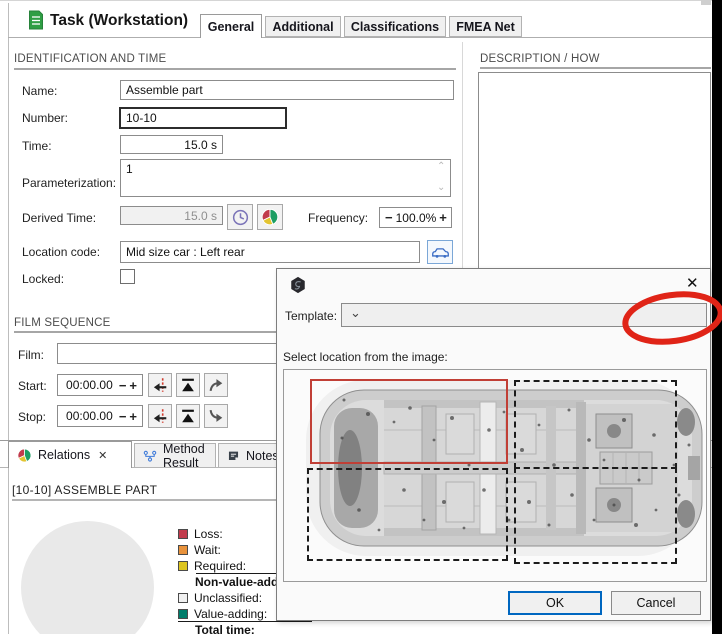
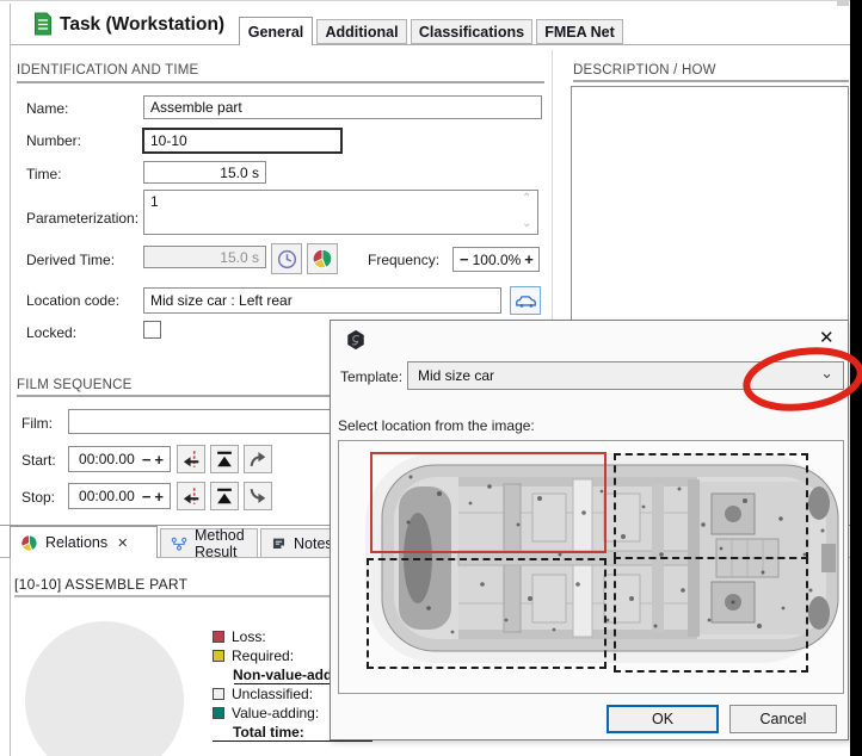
  Task (Workstation)
  General
  Additional
  Classifications
  FMEA Net
  IDENTIFICATION AND TIME
  Name:
  Assemble part
  Number:
  10-10
  Time:
  15.0 s
  Parameterization:
  1
  ⌃
  ⌄
  Derived Time:
  15.0 s
  Frequency:
  −
  100.0%
  +
  Location code:
  Mid size car : Left rear
  Locked:
  FILM SEQUENCE
  Film:
  Start:
  00:00.00
  −
  +
  Stop:
  00:00.00
  −
  +
  DESCRIPTION / HOW
  Relations
  ✕
  Method Result
  Note
  [10-10] ASSEMBLE PART
  Loss:
- Wait:
  Required:
  Non-value-add
  Unclassified:
  Value-adding:
  Total time:
  ✕
  Template:
+ Mid size car
  ⌄
  Select location from the image:
  OK
  Cancel
